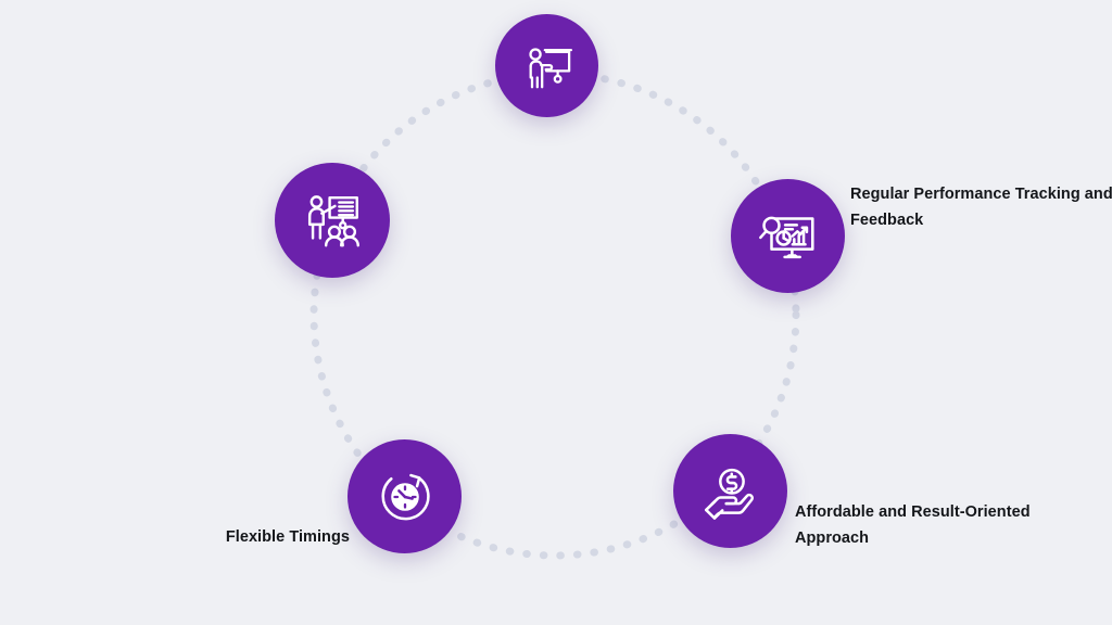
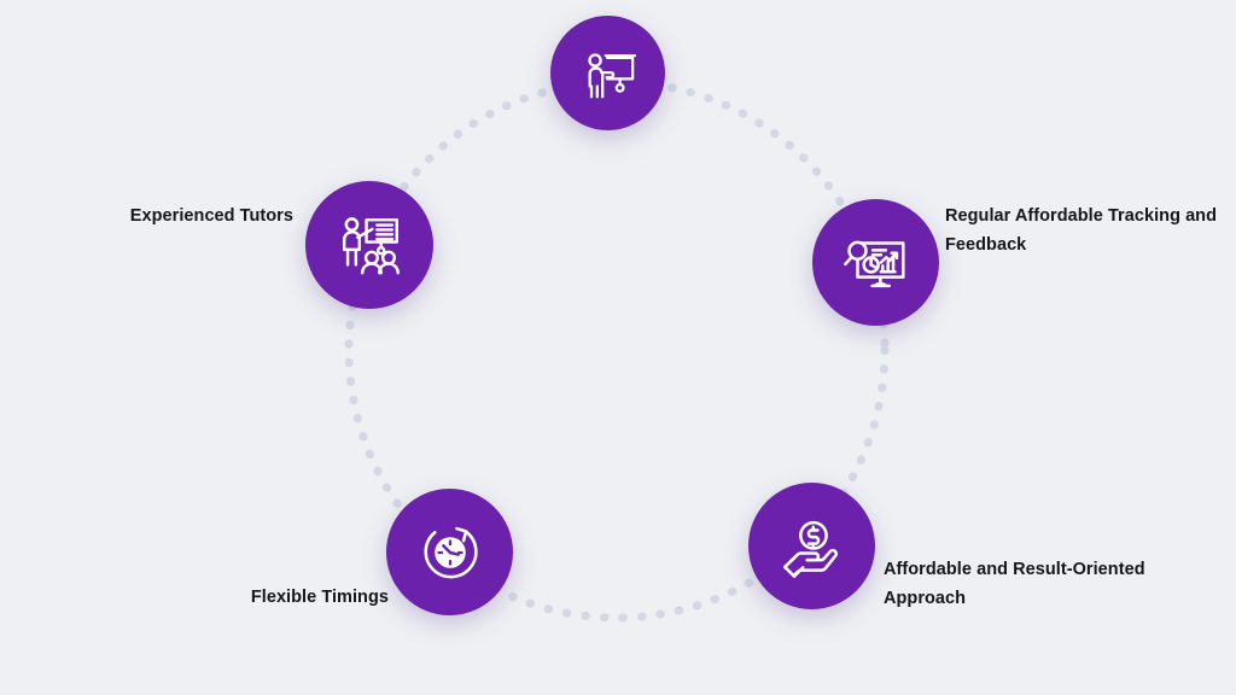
- Regular Performance Tracking and Feedback
+ Regular Affordable Tracking and Feedback
  Affordable and Result-Oriented Approach
  Flexible Timings
+ Experienced Tutors
